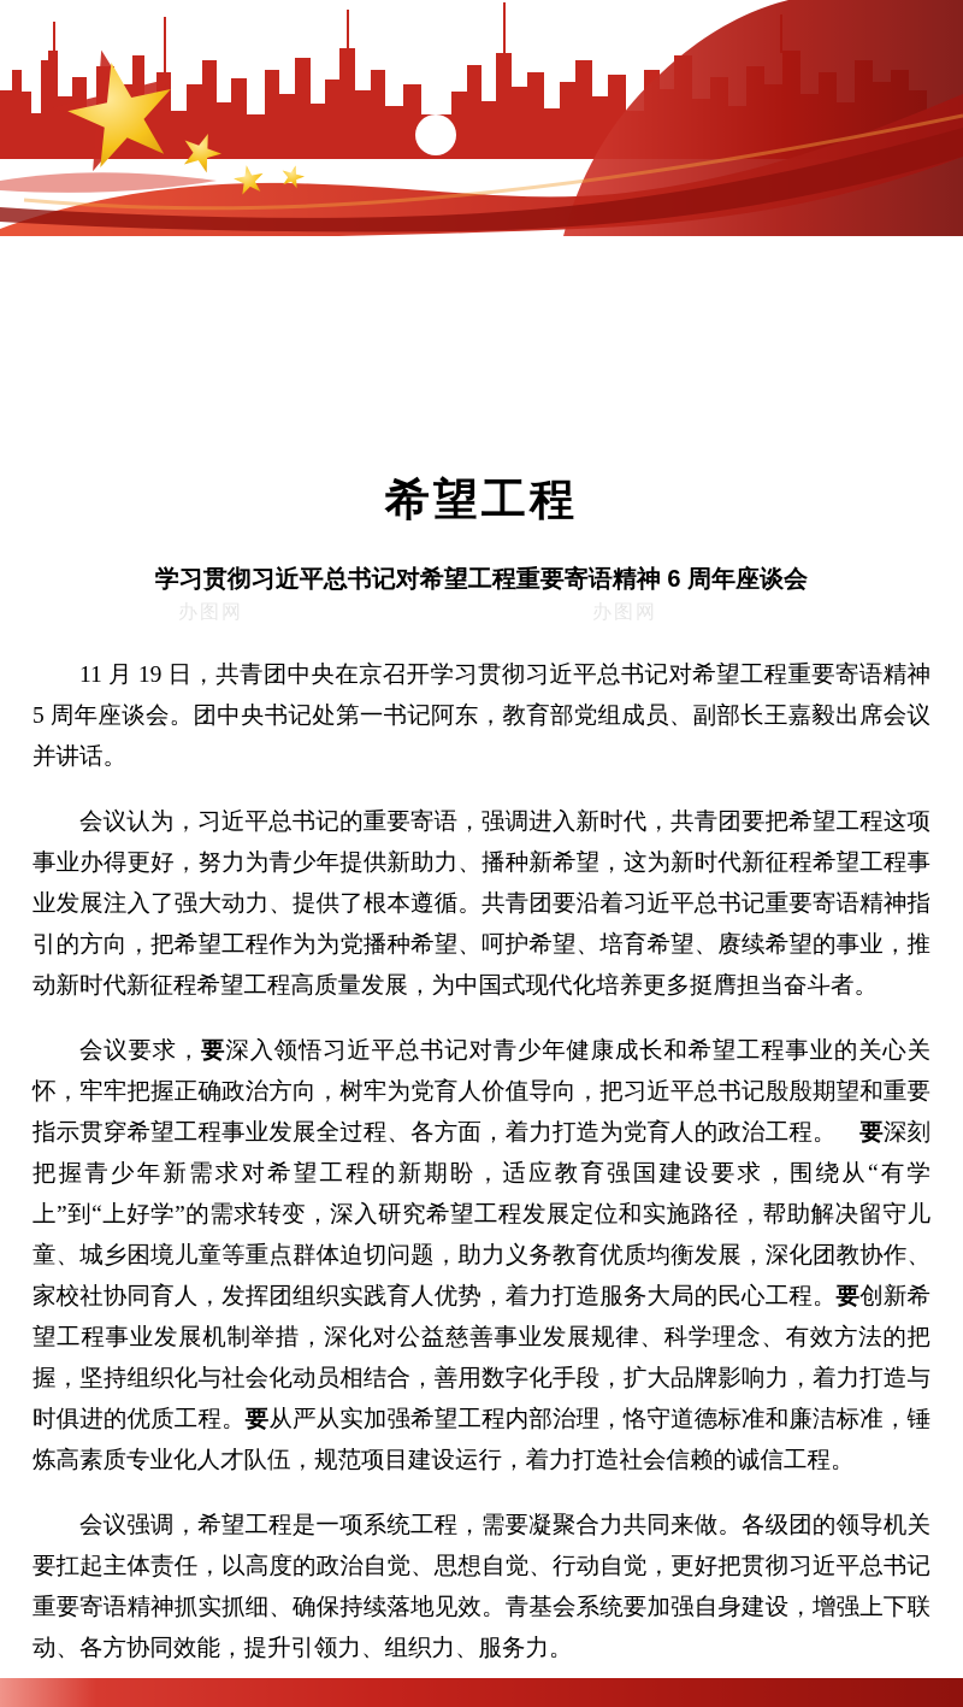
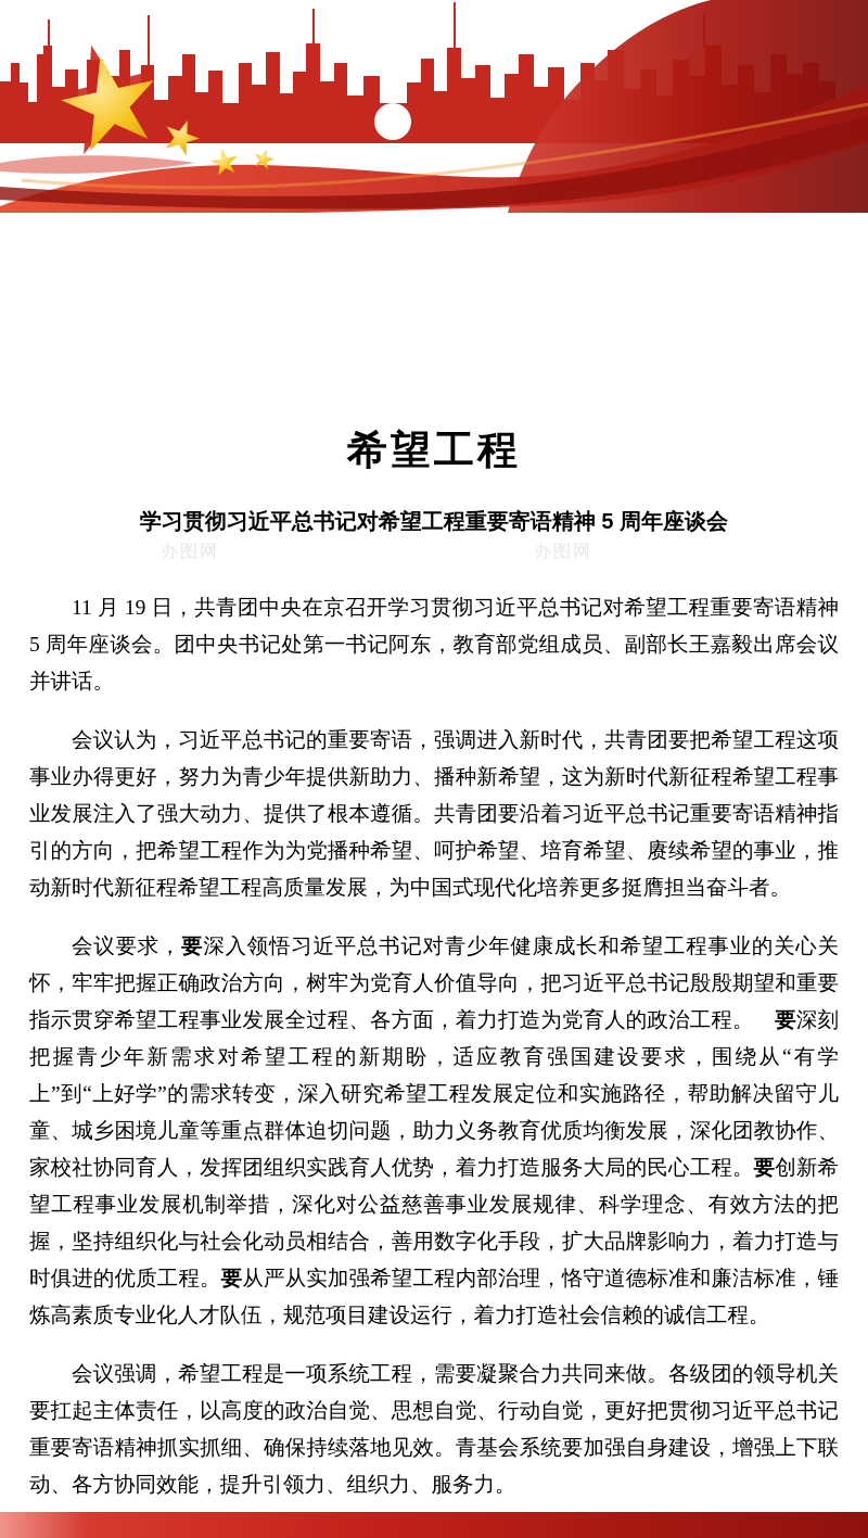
  办图网
  办图网
  希望工程
- 学习贯彻习近平总书记对希望工程重要寄语精神 6 周年座谈会
+ 学习贯彻习近平总书记对希望工程重要寄语精神 5 周年座谈会
  11 月 19 日，共青团中央在京召开学习贯彻习近平总书记对希望工程重要寄语精神 5 周年座谈会。团中央书记处第一书记阿东，教育部党组成员、副部长王嘉毅出席会议并讲话。
  会议认为，习近平总书记的重要寄语，强调进入新时代，共青团要把希望工程这项事业办得更好，努力为青少年提供新助力、播种新希望，这为新时代新征程希望工程事业发展注入了强大动力、提供了根本遵循。共青团要沿着习近平总书记重要寄语精神指引的方向，把希望工程作为为党播种希望、呵护希望、培育希望、赓续希望的事业，推动新时代新征程希望工程高质量发展，为中国式现代化培养更多挺膺担当奋斗者。
  会议要求，要深入领悟习近平总书记对青少年健康成长和希望工程事业的关心关怀，牢牢把握正确政治方向，树牢为党育人价值导向，把习近平总书记殷殷期望和重要指示贯穿希望工程事业发展全过程、各方面，着力打造为党育人的政治工程。 要深刻把握青少年新需求对希望工程的新期盼，适应教育强国建设要求，围绕从“有学上”到“上好学”的需求转变，深入研究希望工程发展定位和实施路径，帮助解决留守儿童、城乡困境儿童等重点群体迫切问题，助力义务教育优质均衡发展，深化团教协作、家校社协同育人，发挥团组织实践育人优势，着力打造服务大局的民心工程。要创新希望工程事业发展机制举措，深化对公益慈善事业发展规律、科学理念、有效方法的把握，坚持组织化与社会化动员相结合，善用数字化手段，扩大品牌影响力，着力打造与时俱进的优质工程。要从严从实加强希望工程内部治理，恪守道德标准和廉洁标准，锤炼高素质专业化人才队伍，规范项目建设运行，着力打造社会信赖的诚信工程。
  会议强调，希望工程是一项系统工程，需要凝聚合力共同来做。各级团的领导机关要扛起主体责任，以高度的政治自觉、思想自觉、行动自觉，更好把贯彻习近平总书记重要寄语精神抓实抓细、确保持续落地见效。青基会系统要加强自身建设，增强上下联动、各方协同效能，提升引领力、组织力、服务力。
